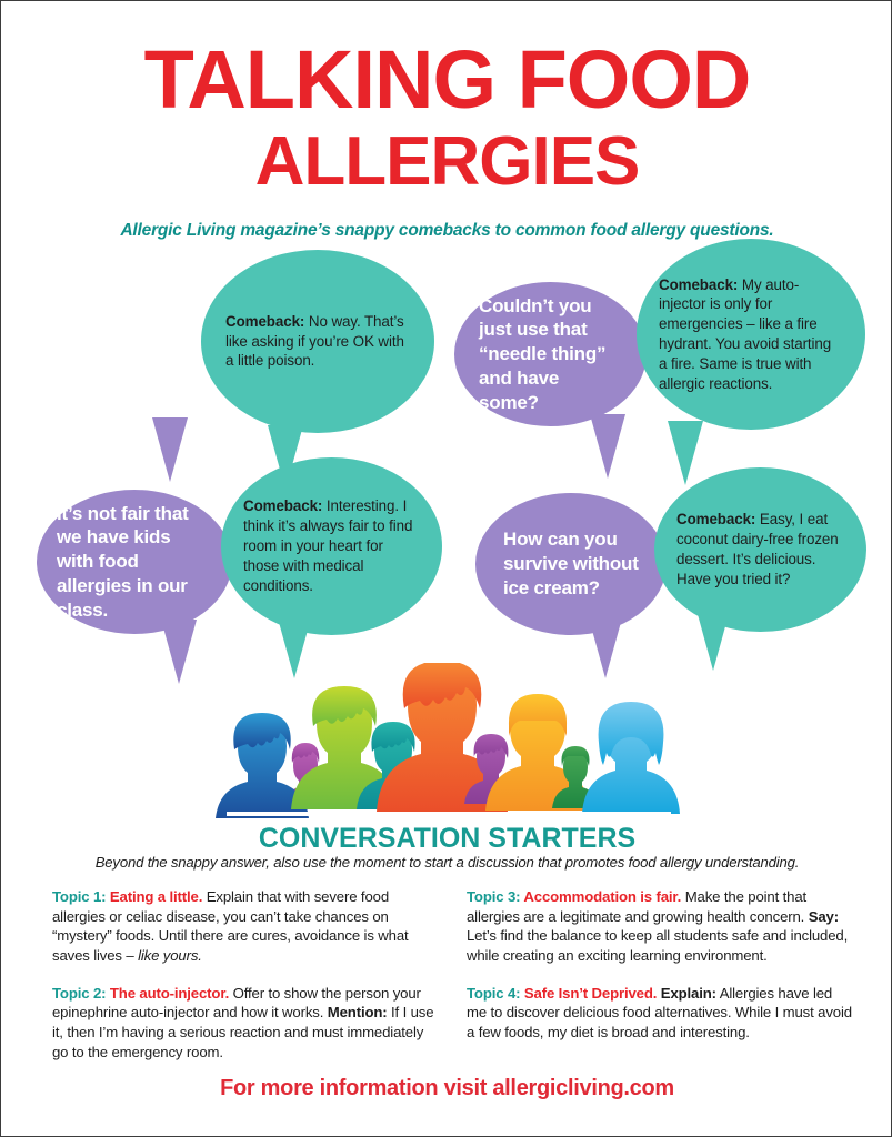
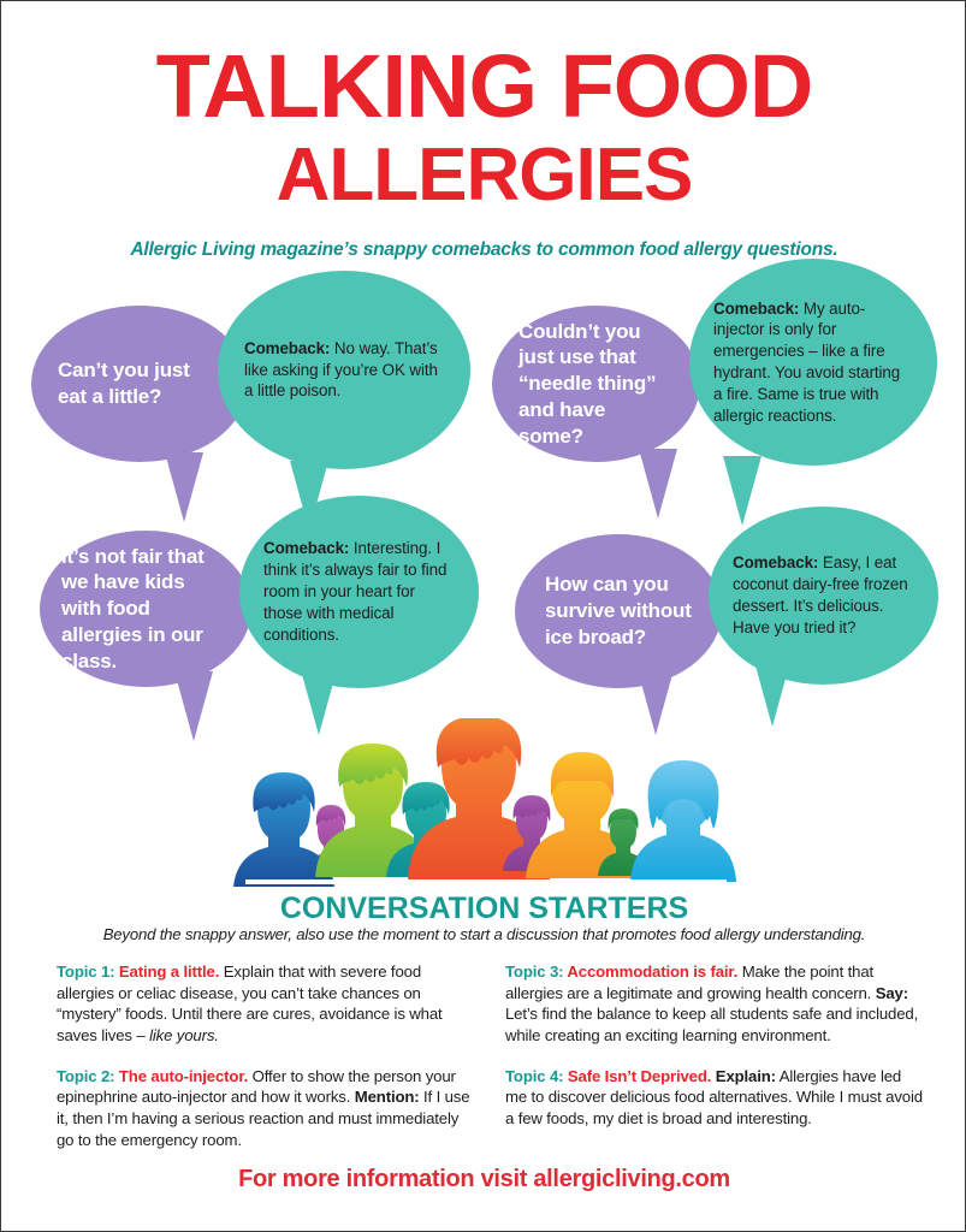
  TALKING FOOD
  ALLERGIES
  Allergic Living magazine’s snappy comebacks to common food allergy questions.
+ Can’t you just eat a little?
  Comeback: No way. That’s like asking if you’re OK with a little poison.
  Couldn’t you just use that “needle thing” and have some?
  Comeback: My auto-injector is only for emergencies – like a fire hydrant. You avoid starting a fire. Same is true with allergic reactions.
  It’s not fair that we have kids with food allergies in our class.
  Comeback: Interesting. I think it’s always fair to find room in your heart for those with medical conditions.
- How can you survive without ice cream?
+ How can you survive without ice broad?
  Comeback: Easy, I eat coconut dairy-free frozen dessert. It’s delicious. Have you tried it?
  CONVERSATION STARTERS
  Beyond the snappy answer, also use the moment to start a discussion that promotes food allergy understanding.
  Topic 1: Eating a little. Explain that with severe food allergies or celiac disease, you can’t take chances on “mystery” foods. Until there are cures, avoidance is what saves lives – like yours.
  Topic 2: The auto-injector. Offer to show the person your epinephrine auto-injector and how it works. Mention: If I use it, then I’m having a serious reaction and must immediately go to the emergency room.
  Topic 3: Accommodation is fair. Make the point that allergies are a legitimate and growing health concern. Say: Let’s find the balance to keep all students safe and included, while creating an exciting learning environment.
  Topic 4: Safe Isn’t Deprived. Explain: Allergies have led me to discover delicious food alternatives. While I must avoid a few foods, my diet is broad and interesting.
  For more information visit allergicliving.com
